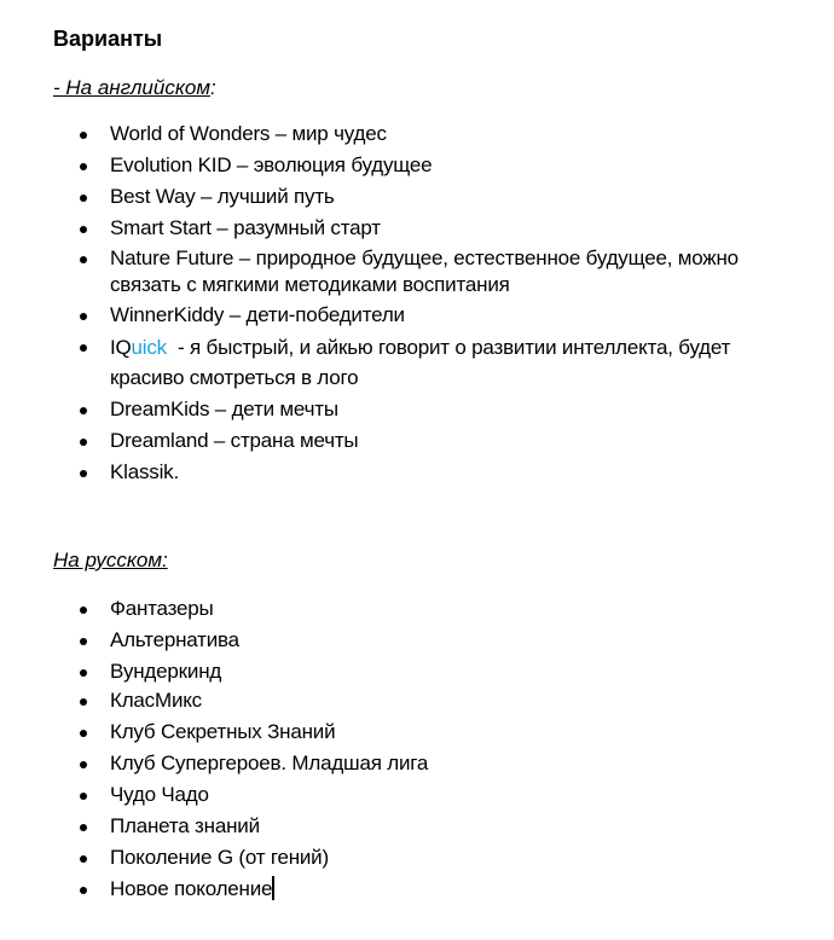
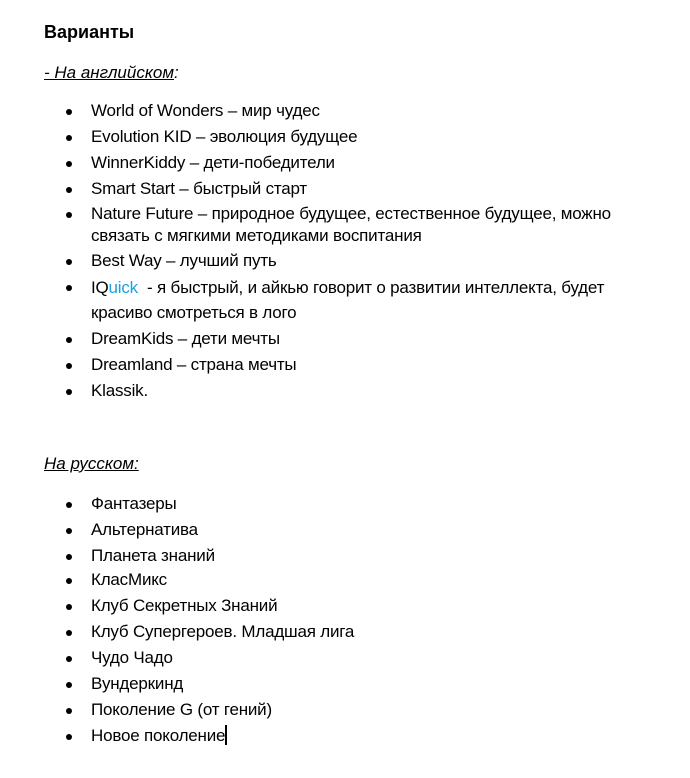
  Варианты
  - На английском:
  World of Wonders – мир чудес
  Evolution KID – эволюция будущее
- Best Way – лучший путь
+ WinnerKiddy – дети-победители
- Smart Start – разумный старт
+ Smart Start – быстрый старт
  Nature Future – природное будущее, естественное будущее, можно связать с мягкими методиками воспитания
- WinnerKiddy – дети-победители
+ Best Way – лучший путь
  IQuick - я быстрый, и айкью говорит о развитии интеллекта, будет красиво смотреться в лого
  DreamKids – дети мечты
  Dreamland – страна мечты
  Klassik.
  На русском:
  Фантазеры
  Альтернатива
- Вундеркинд
+ Планета знаний
  КласМикс
  Клуб Секретных Знаний
  Клуб Супергероев. Младшая лига
  Чудо Чадо
- Планета знаний
+ Вундеркинд
  Поколение G (от гений)
  Новое поколение
